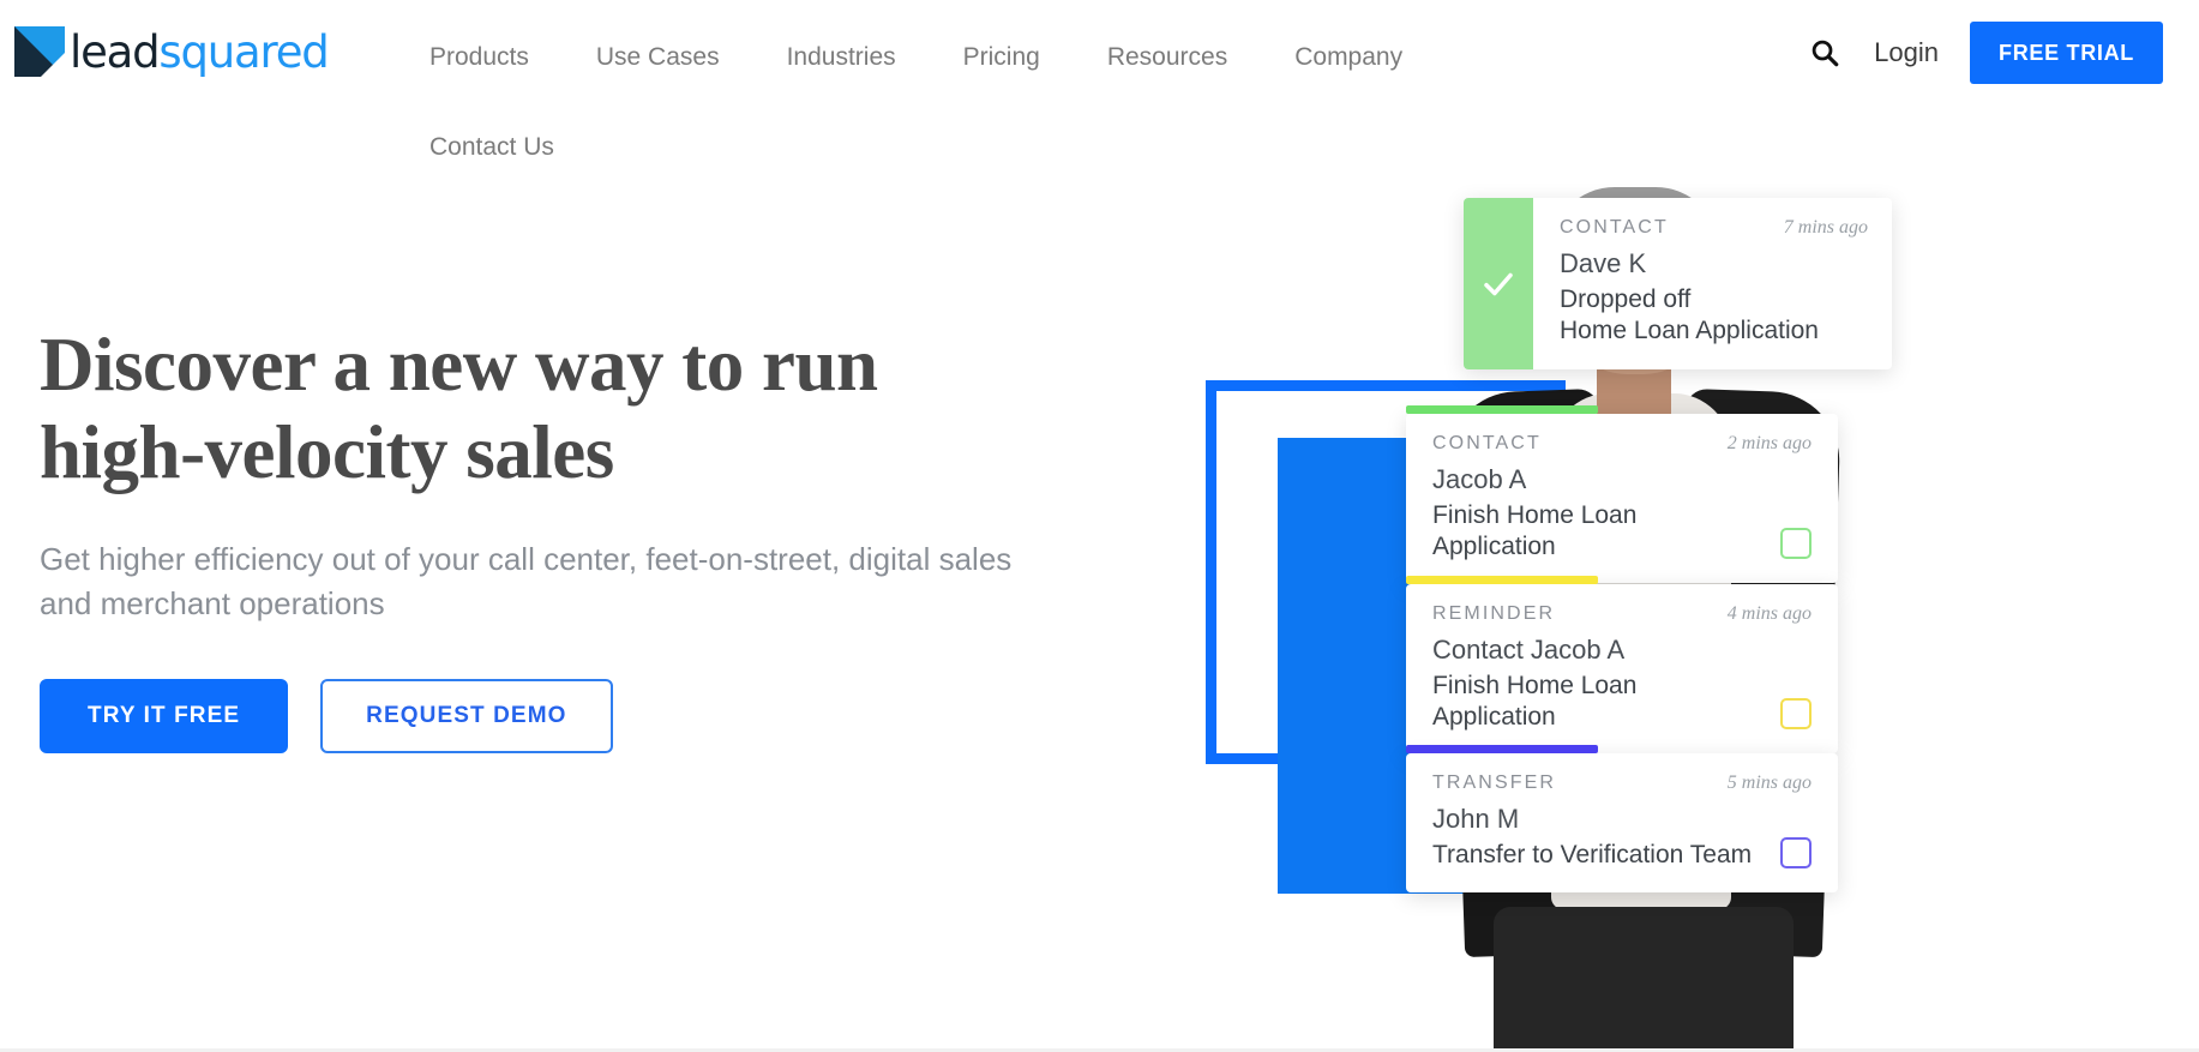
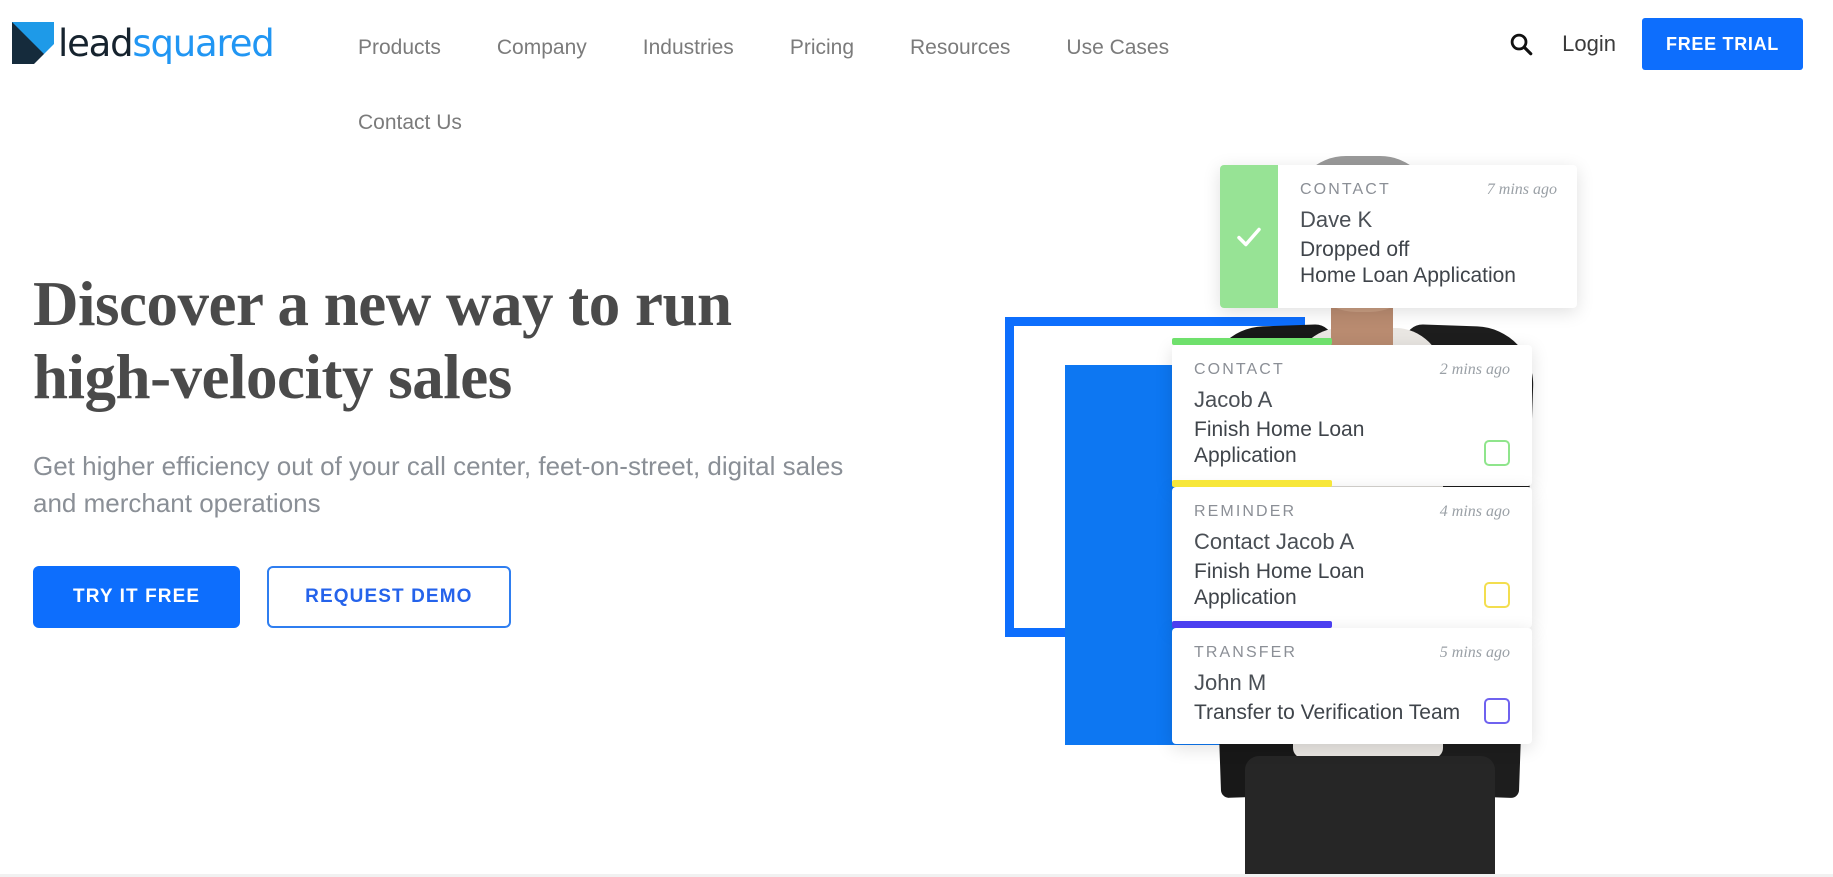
  leadsquared
  Products
- Use Cases
+ Company
  Industries
  Pricing
  Resources
- Company
+ Use Cases
  Contact Us
  Login
  FREE TRIAL
  Discover a new way to run high-velocity sales
  Get higher efficiency out of your call center, feet-on-street, digital sales and merchant operations
  TRY IT FREE
  REQUEST DEMO
  CONTACT
  7 mins ago
  Dave K
  Dropped off
  Home Loan Application
  CONTACT
  2 mins ago
  Jacob A
  Finish Home Loan Application
  REMINDER
  4 mins ago
  Contact Jacob A
  Finish Home Loan Application
  TRANSFER
  5 mins ago
  John M
  Transfer to Verification Team
